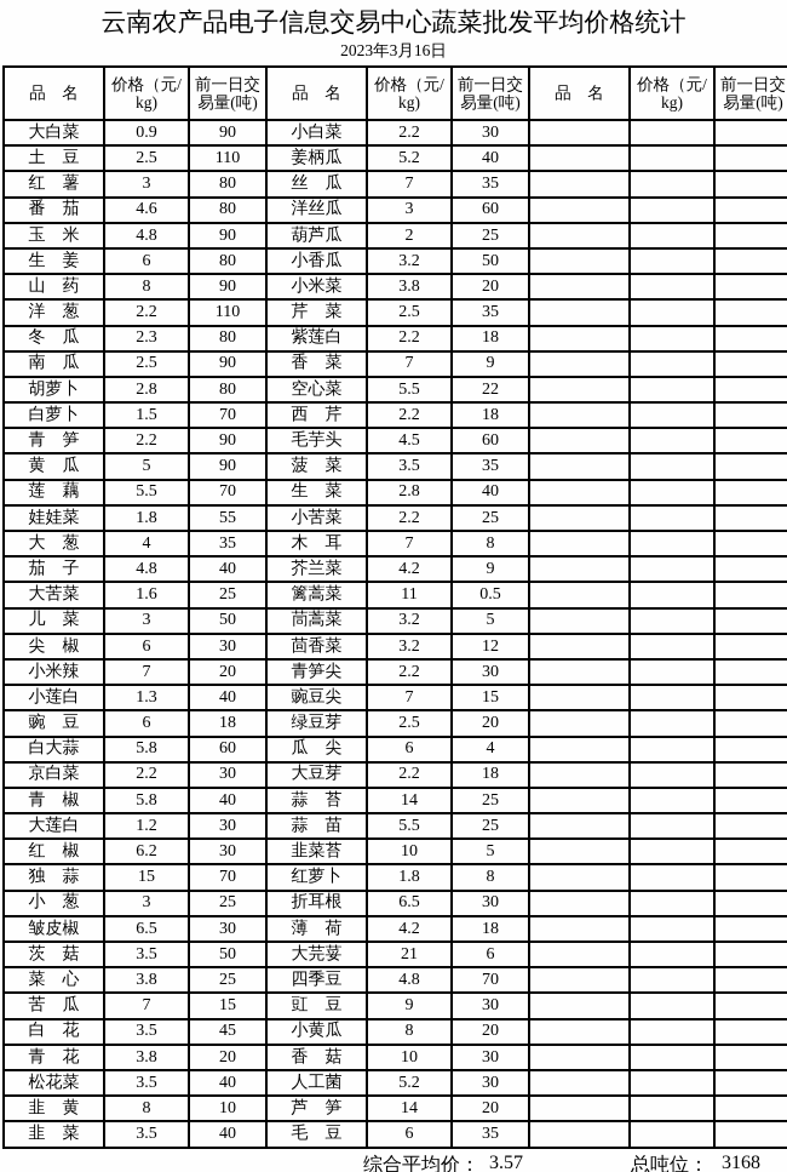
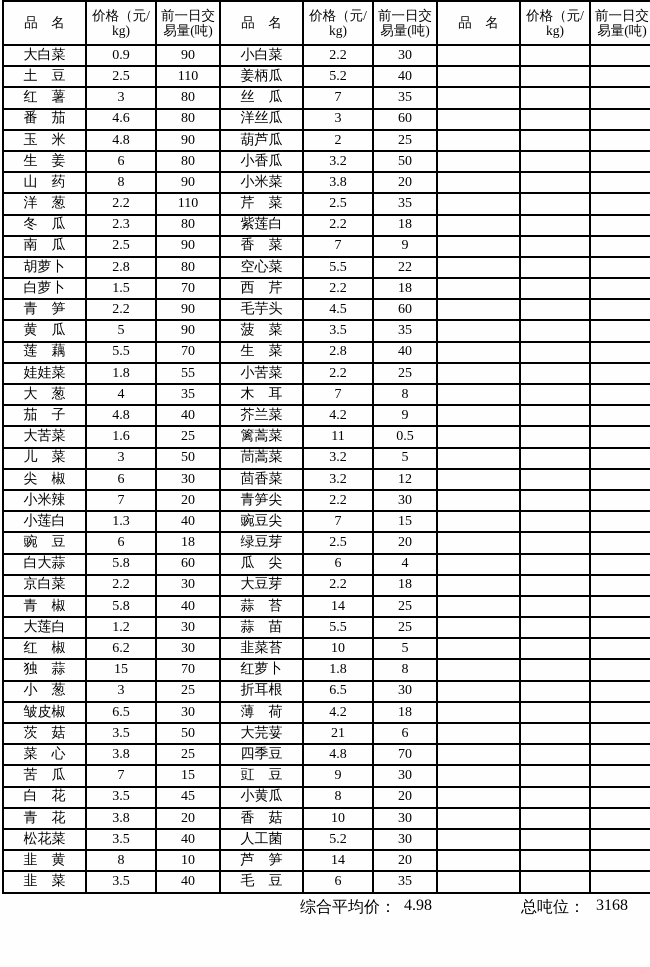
- 云南农产品电子信息交易中心蔬菜批发平均价格统计
- 2023年3月16日
  品 名	价格（元/kg)	前一日交易量(吨)	品 名	价格（元/kg)	前一日交易量(吨)	品 名	价格（元/kg)	前一日交易量(吨)
  大白菜	0.9	90	小白菜	2.2	30
  土 豆	2.5	110	姜柄瓜	5.2	40
  红 薯	3	80	丝 瓜	7	35
  番 茄	4.6	80	洋丝瓜	3	60
  玉 米	4.8	90	葫芦瓜	2	25
  生 姜	6	80	小香瓜	3.2	50
  山 药	8	90	小米菜	3.8	20
  洋 葱	2.2	110	芹 菜	2.5	35
  冬 瓜	2.3	80	紫莲白	2.2	18
  南 瓜	2.5	90	香 菜	7	9
  胡萝卜	2.8	80	空心菜	5.5	22
  白萝卜	1.5	70	西 芹	2.2	18
  青 笋	2.2	90	毛芋头	4.5	60
  黄 瓜	5	90	菠 菜	3.5	35
  莲 藕	5.5	70	生 菜	2.8	40
  娃娃菜	1.8	55	小苦菜	2.2	25
  大 葱	4	35	木 耳	7	8
  茄 子	4.8	40	芥兰菜	4.2	9
  大苦菜	1.6	25	篱蒿菜	11	0.5
  儿 菜	3	50	茼蒿菜	3.2	5
  尖 椒	6	30	茴香菜	3.2	12
  小米辣	7	20	青笋尖	2.2	30
  小莲白	1.3	40	豌豆尖	7	15
  豌 豆	6	18	绿豆芽	2.5	20
  白大蒜	5.8	60	瓜 尖	6	4
  京白菜	2.2	30	大豆芽	2.2	18
  青 椒	5.8	40	蒜 苔	14	25
  大莲白	1.2	30	蒜 苗	5.5	25
  红 椒	6.2	30	韭菜苔	10	5
  独 蒜	15	70	红萝卜	1.8	8
  小 葱	3	25	折耳根	6.5	30
  皱皮椒	6.5	30	薄 荷	4.2	18
  茨 菇	3.5	50	大芫荽	21	6
  菜 心	3.8	25	四季豆	4.8	70
  苦 瓜	7	15	豇 豆	9	30
  白 花	3.5	45	小黄瓜	8	20
  青 花	3.8	20	香 菇	10	30
  松花菜	3.5	40	人工菌	5.2	30
  韭 黄	8	10	芦 笋	14	20
  韭 菜	3.5	40	毛 豆	6	35
  综合平均价：
- 3.57
+ 4.98
  总吨位：
  3168
